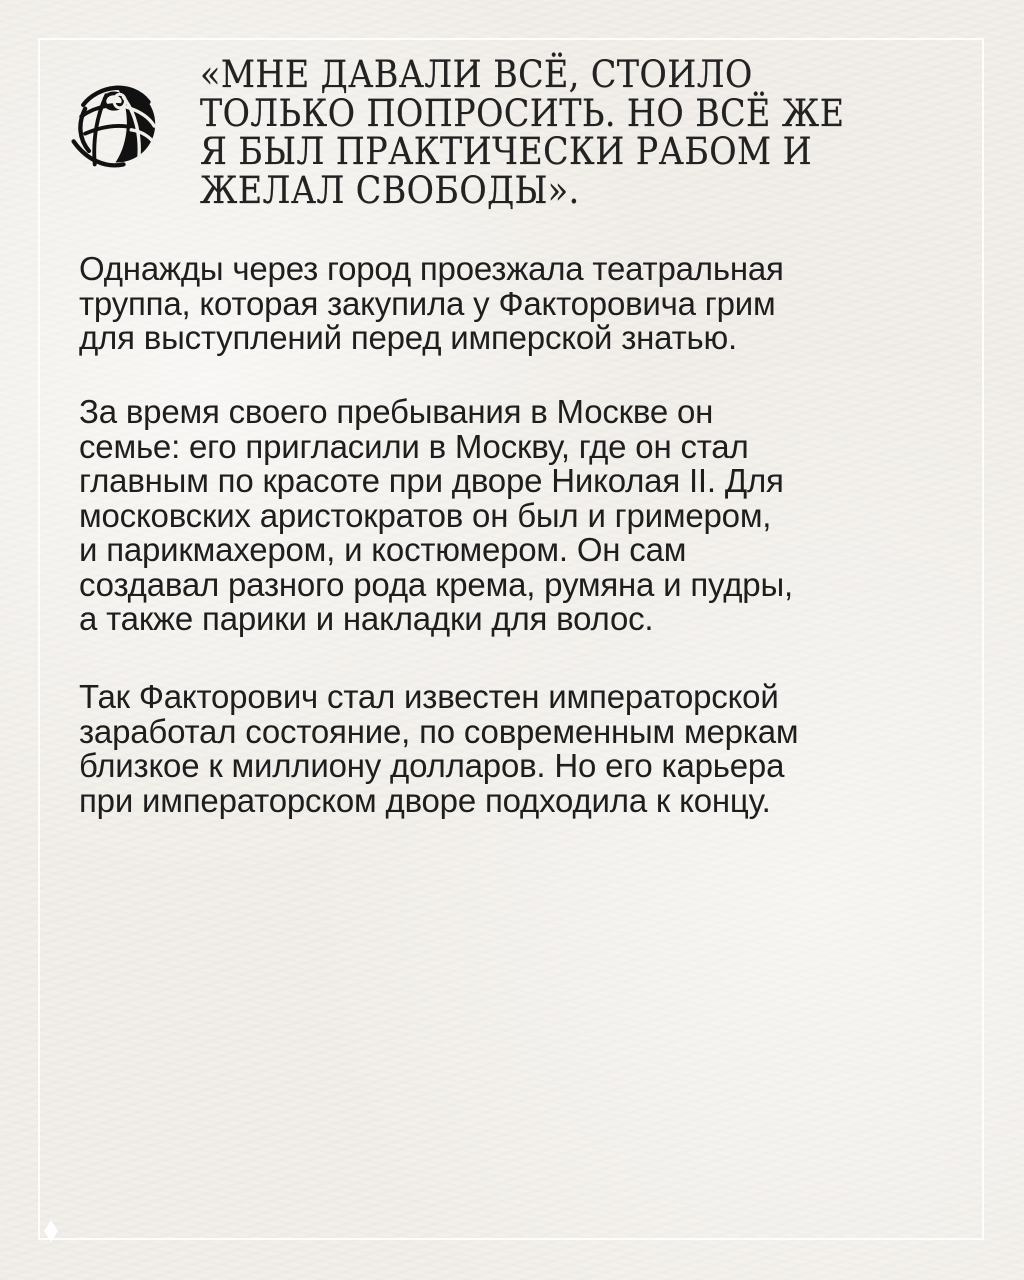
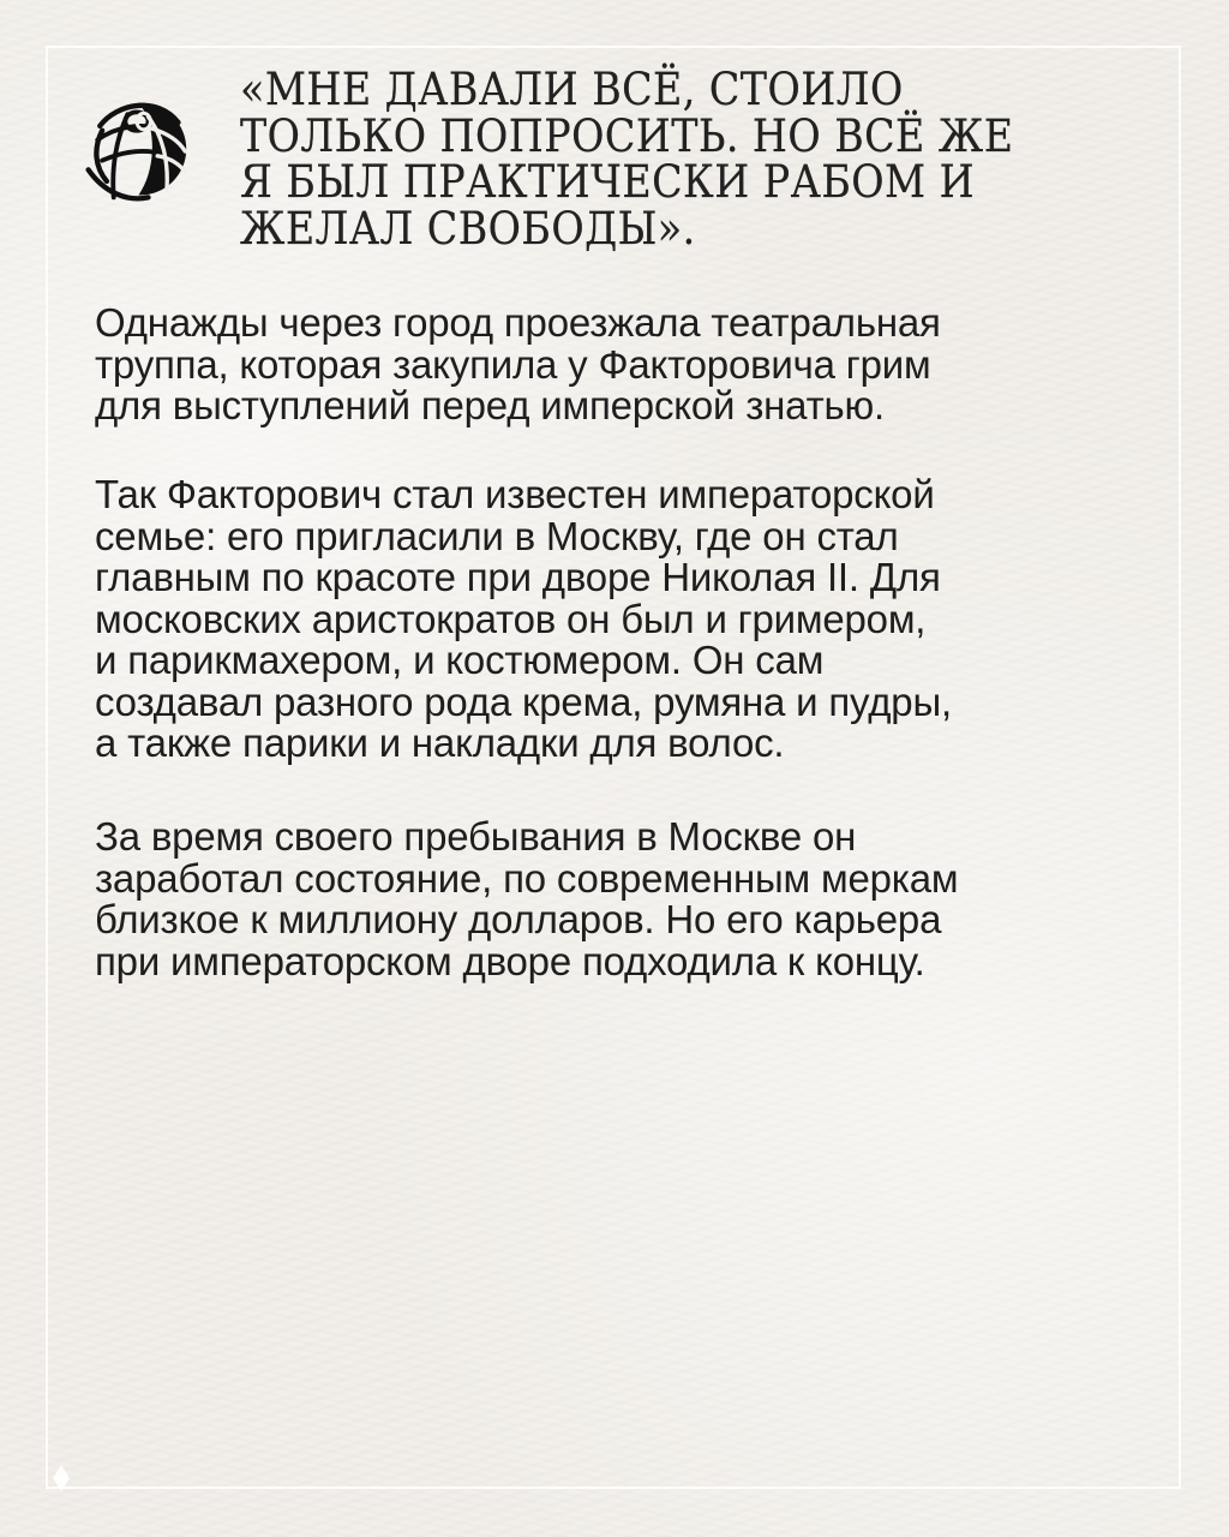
  «МНЕ ДАВАЛИ ВСЁ, СТОИЛО
  ТОЛЬКО ПОПРОСИТЬ. НО ВСЁ ЖЕ
  Я БЫЛ ПРАКТИЧЕСКИ РАБОМ И
  ЖЕЛАЛ СВОБОДЫ».
  Однажды через город проезжала театральная
  труппа, которая закупила у Факторовича грим
  для выступлений перед имперской знатью.
- За время своего пребывания в Москве он
+ Так Факторович стал известен императорской
  семье: его пригласили в Москву, где он стал
  главным по красоте при дворе Николая II. Для
  московских аристократов он был и гримером,
  и парикмахером, и костюмером. Он сам
  создавал разного рода крема, румяна и пудры,
  а также парики и накладки для волос.
- Так Факторович стал известен императорской
+ За время своего пребывания в Москве он
  заработал состояние, по современным меркам
  близкое к миллиону долларов. Но его карьера
  при императорском дворе подходила к концу.
